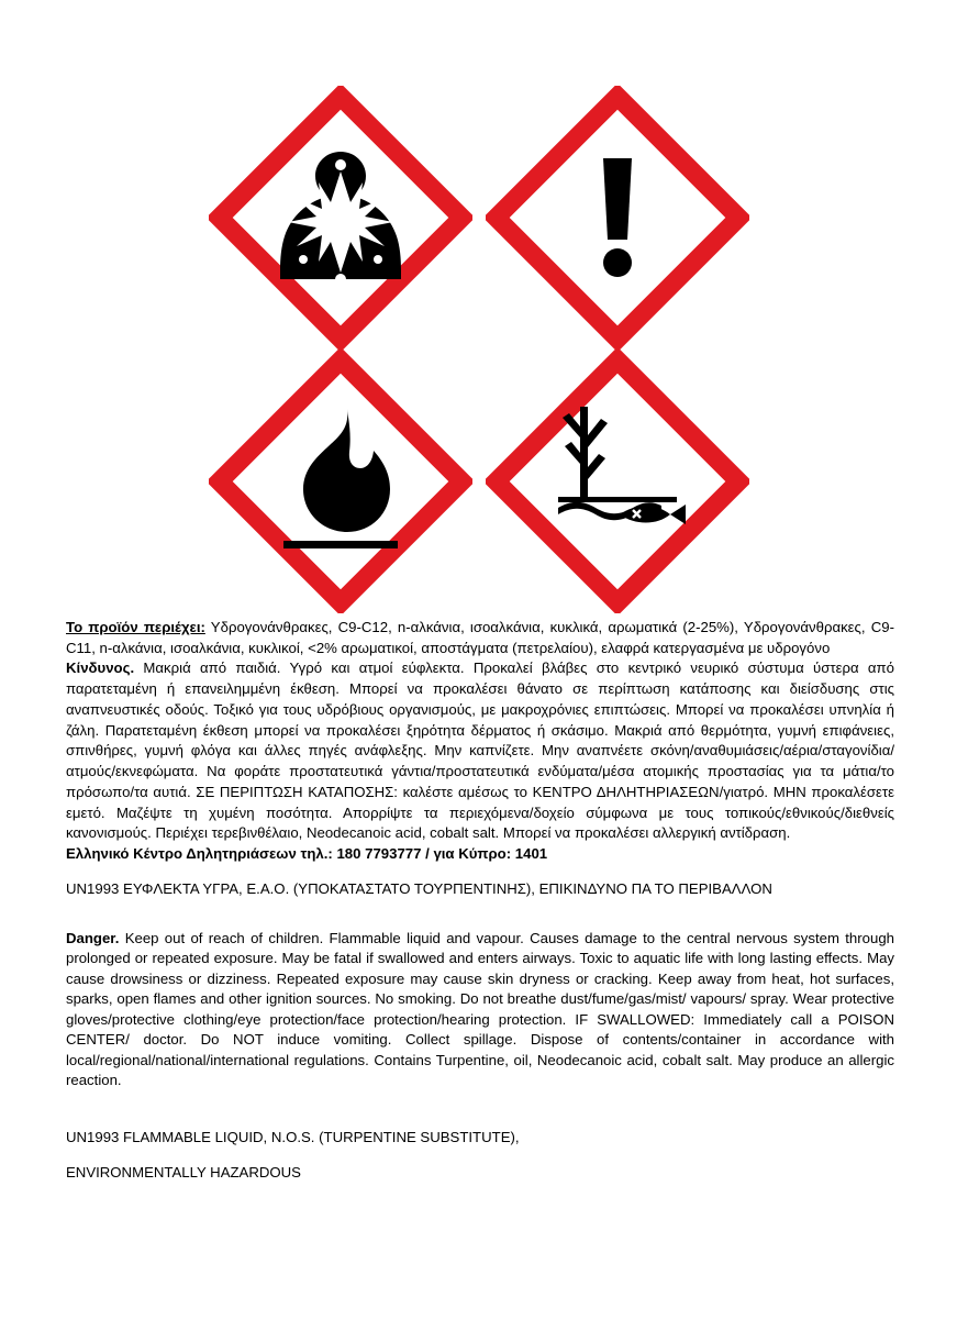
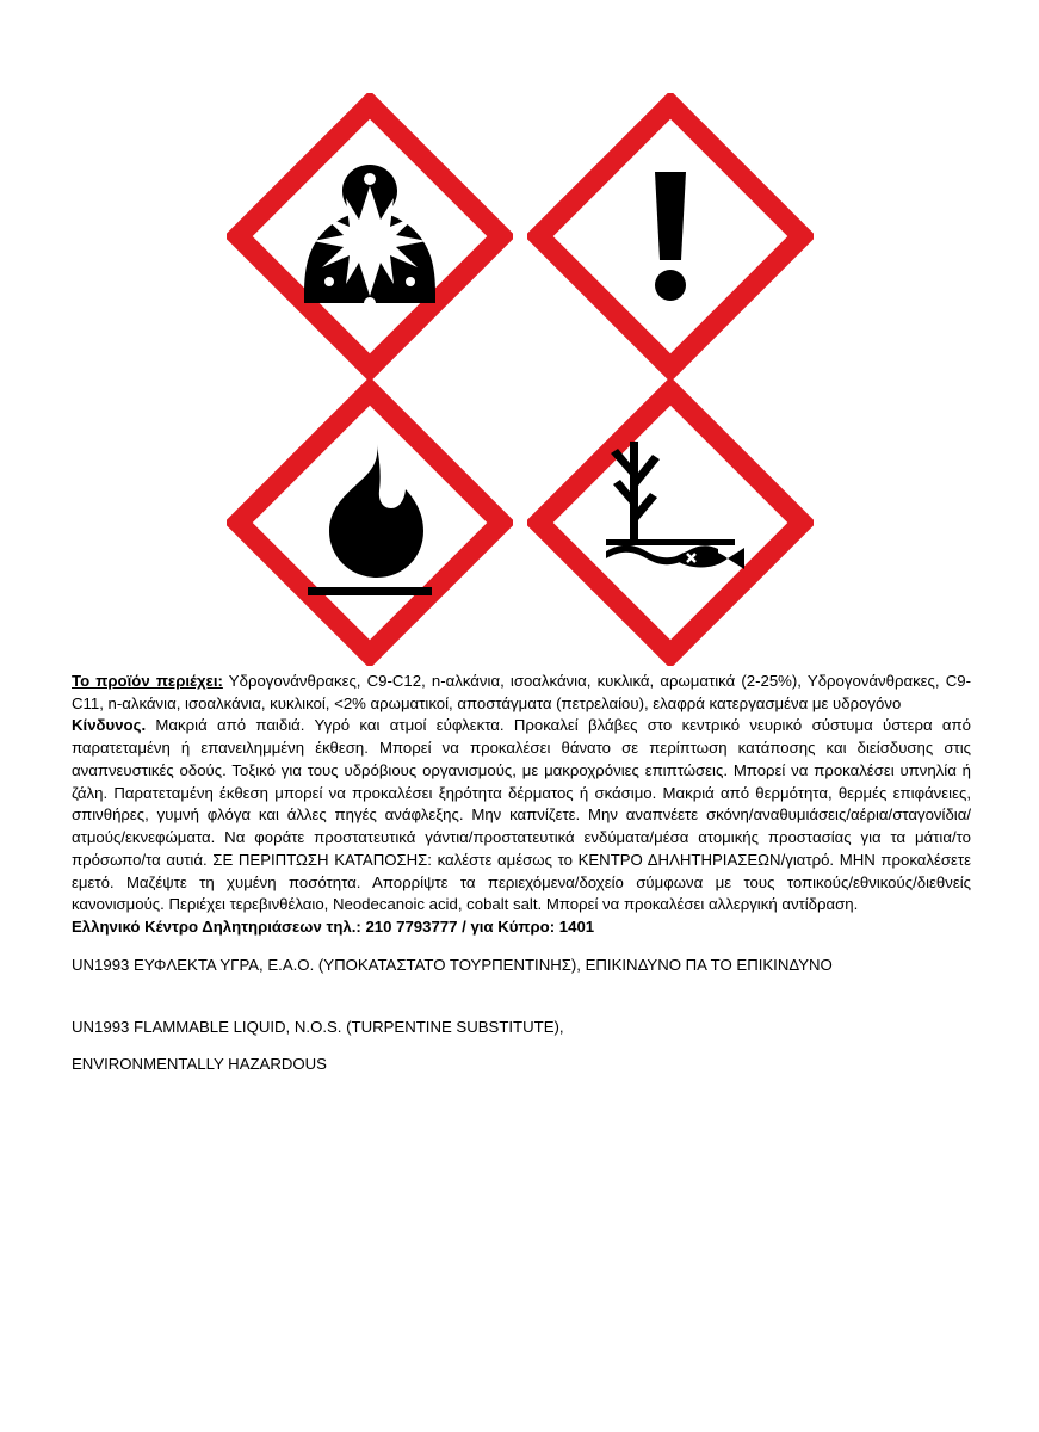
  Το προϊόν περιέχει: Υδρογονάνθρακες, C9-C12, n-αλκάνια, ισοαλκάνια, κυκλικά, αρωματικά (2-25%), Υδρογονάνθρακες, C9-C11, n-αλκάνια, ισοαλκάνια, κυκλικοί, <2% αρωματικοί, αποστάγματα (πετρελαίου), ελαφρά κατεργασμένα με υδρογόνο
- Κίνδυνος. Μακριά από παιδιά. Υγρό και ατμοί εύφλεκτα. Προκαλεί βλάβες στο κεντρικό νευρικό σύστυμα ύστερα από παρατεταμένη ή επανειλημμένη έκθεση. Μπορεί να προκαλέσει θάνατο σε περίπτωση κατάποσης και διείσδυσης στις αναπνευστικές οδούς. Τοξικό για τους υδρόβιους οργανισμούς, με μακροχρόνιες επιπτώσεις. Μπορεί να προκαλέσει υπνηλία ή ζάλη. Παρατεταμένη έκθεση μπορεί να προκαλέσει ξηρότητα δέρματος ή σκάσιμο. Μακριά από θερμότητα, γυμνή επιφάνειες, σπινθήρες, γυμνή φλόγα και άλλες πηγές ανάφλεξης. Μην καπνίζετε. Μην αναπνέετε σκόνη/αναθυμιάσεις/αέρια/σταγονίδια/ατμούς/εκνεφώματα. Να φοράτε προστατευτικά γάντια/προστατευτικά ενδύματα/μέσα ατομικής προστασίας για τα μάτια/το πρόσωπο/τα αυτιά. ΣΕ ΠΕΡΙΠΤΩΣΗ ΚΑΤΑΠΟΣΗΣ: καλέστε αμέσως το ΚΕΝΤΡΟ ΔΗΛΗΤΗΡΙΑΣΕΩΝ/γιατρό. ΜΗΝ προκαλέσετε εμετό. Μαζέψτε τη χυμένη ποσότητα. Απορρίψτε τα περιεχόμενα/δοχείο σύμφωνα με τους τοπικούς/εθνικούς/διεθνείς κανονισμούς. Περιέχει τερεβινθέλαιο, Neodecanoic acid, cobalt salt. Μπορεί να προκαλέσει αλλεργική αντίδραση.
+ Κίνδυνος. Μακριά από παιδιά. Υγρό και ατμοί εύφλεκτα. Προκαλεί βλάβες στο κεντρικό νευρικό σύστυμα ύστερα από παρατεταμένη ή επανειλημμένη έκθεση. Μπορεί να προκαλέσει θάνατο σε περίπτωση κατάποσης και διείσδυσης στις αναπνευστικές οδούς. Τοξικό για τους υδρόβιους οργανισμούς, με μακροχρόνιες επιπτώσεις. Μπορεί να προκαλέσει υπνηλία ή ζάλη. Παρατεταμένη έκθεση μπορεί να προκαλέσει ξηρότητα δέρματος ή σκάσιμο. Μακριά από θερμότητα, θερμές επιφάνειες, σπινθήρες, γυμνή φλόγα και άλλες πηγές ανάφλεξης. Μην καπνίζετε. Μην αναπνέετε σκόνη/αναθυμιάσεις/αέρια/σταγονίδια/ατμούς/εκνεφώματα. Να φοράτε προστατευτικά γάντια/προστατευτικά ενδύματα/μέσα ατομικής προστασίας για τα μάτια/το πρόσωπο/τα αυτιά. ΣΕ ΠΕΡΙΠΤΩΣΗ ΚΑΤΑΠΟΣΗΣ: καλέστε αμέσως το ΚΕΝΤΡΟ ΔΗΛΗΤΗΡΙΑΣΕΩΝ/γιατρό. ΜΗΝ προκαλέσετε εμετό. Μαζέψτε τη χυμένη ποσότητα. Απορρίψτε τα περιεχόμενα/δοχείο σύμφωνα με τους τοπικούς/εθνικούς/διεθνείς κανονισμούς. Περιέχει τερεβινθέλαιο, Neodecanoic acid, cobalt salt. Μπορεί να προκαλέσει αλλεργική αντίδραση.
- Ελληνικό Κέντρο Δηλητηριάσεων τηλ.: 180 7793777 / για Κύπρο: 1401
+ Ελληνικό Κέντρο Δηλητηριάσεων τηλ.: 210 7793777 / για Κύπρο: 1401
- UN1993 ΕΥΦΛΕΚΤΑ ΥΓΡΑ, Ε.Α.Ο. (ΥΠΟΚΑΤΑΣΤΑΤΟ ΤΟΥΡΠΕΝΤΙΝΗΣ), ΕΠΙΚΙΝΔΥΝΟ ΠΑ ΤΟ ΠΕΡΙΒΑΛΛΟΝ
+ UN1993 ΕΥΦΛΕΚΤΑ ΥΓΡΑ, Ε.Α.Ο. (ΥΠΟΚΑΤΑΣΤΑΤΟ ΤΟΥΡΠΕΝΤΙΝΗΣ), ΕΠΙΚΙΝΔΥΝΟ ΠΑ ΤΟ ΕΠΙΚΙΝΔΥΝΟ
- Danger. Keep out of reach of children. Flammable liquid and vapour. Causes damage to the central nervous system through prolonged or repeated exposure. May be fatal if swallowed and enters airways. Toxic to aquatic life with long lasting effects. May cause drowsiness or dizziness. Repeated exposure may cause skin dryness or cracking. Keep away from heat, hot surfaces, sparks, open flames and other ignition sources. No smoking. Do not breathe dust/fume/gas/mist/ vapours/ spray. Wear protective gloves/protective clothing/eye protection/face protection/hearing protection. IF SWALLOWED: Immediately call a POISON CENTER/ doctor. Do NOT induce vomiting. Collect spillage. Dispose of contents/container in accordance with local/regional/national/international regulations. Contains Turpentine, oil, Neodecanoic acid, cobalt salt. May produce an allergic reaction.
  UN1993 FLAMMABLE LIQUID, N.O.S. (TURPENTINE SUBSTITUTE),
  ENVIRONMENTALLY HAZARDOUS
